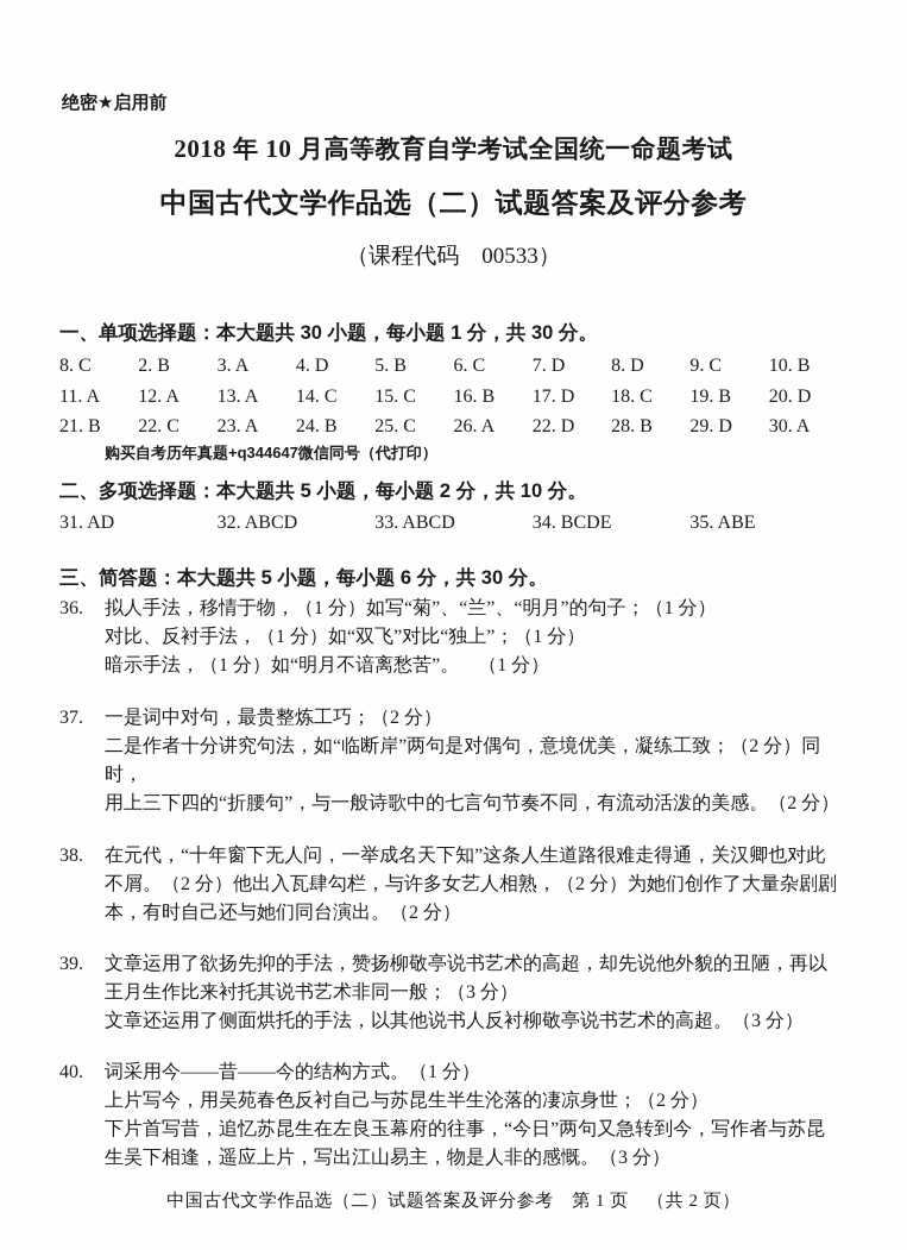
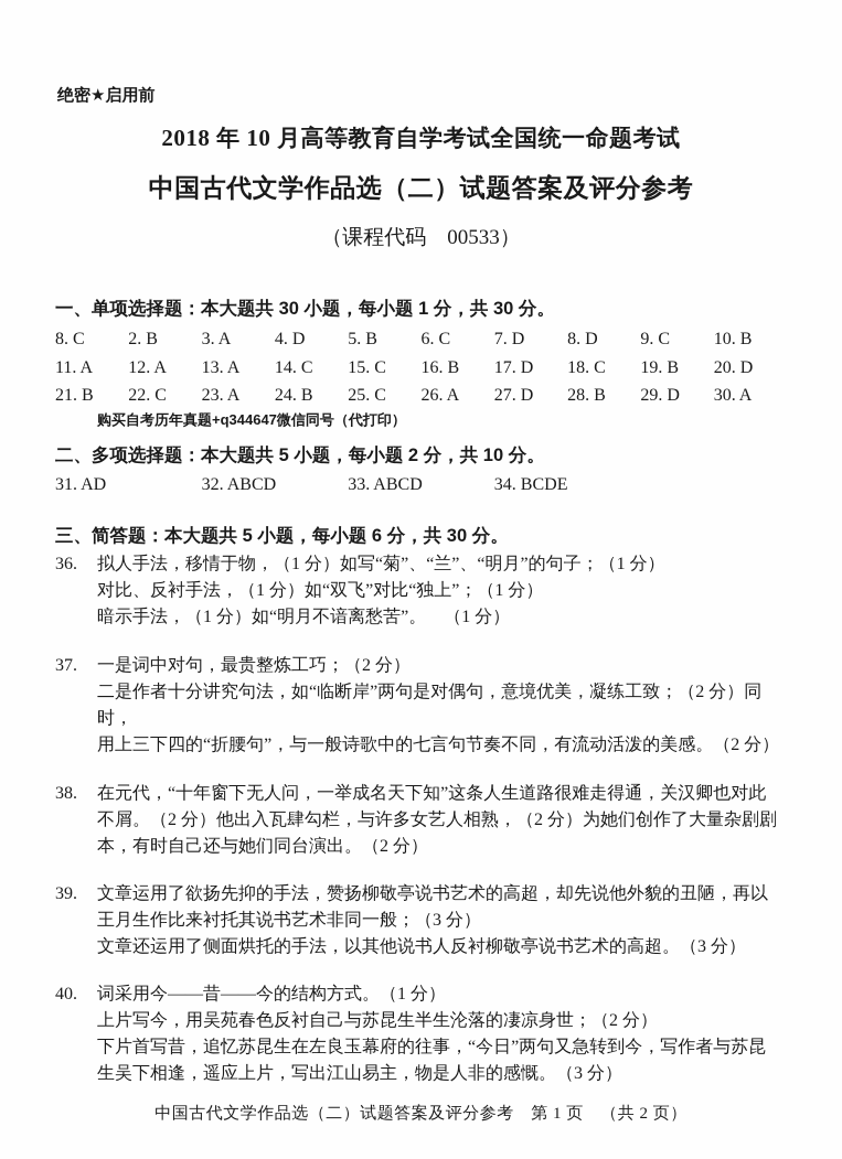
  绝密★启用前
  2018 年 10 月高等教育自学考试全国统一命题考试
  中国古代文学作品选（二）试题答案及评分参考
  （课程代码 00533）
  一、单项选择题：本大题共 30 小题，每小题 1 分，共 30 分。
  8. C
  2. B
  3. A
  4. D
  5. B
  6. C
  7. D
  8. D
  9. C
  10. B
  11. A
  12. A
  13. A
  14. C
  15. C
  16. B
  17. D
  18. C
  19. B
  20. D
  21. B
  22. C
  23. A
  24. B
  25. C
  26. A
- 22. D
+ 27. D
  28. B
  29. D
  30. A
  购买自考历年真题+q344647微信同号（代打印）
  二、多项选择题：本大题共 5 小题，每小题 2 分，共 10 分。
  31. AD
  32. ABCD
  33. ABCD
  34. BCDE
- 35. ABE
  三、简答题：本大题共 5 小题，每小题 6 分，共 30 分。
  36.
  拟人手法，移情于物，（1 分）如写“菊”、“兰”、“明月”的句子；（1 分）
  对比、反衬手法，（1 分）如“双飞”对比“独上”；（1 分）
  暗示手法，（1 分）如“明月不谙离愁苦”。 （1 分）
  37.
  一是词中对句，最贵整炼工巧；（2 分）
  二是作者十分讲究句法，如“临断岸”两句是对偶句，意境优美，凝练工致；（2 分）同时，
  用上三下四的“折腰句”，与一般诗歌中的七言句节奏不同，有流动活泼的美感。（2 分）
  38.
  在元代，“十年窗下无人问，一举成名天下知”这条人生道路很难走得通，关汉卿也对此
  不屑。（2 分）他出入瓦肆勾栏，与许多女艺人相熟，（2 分）为她们创作了大量杂剧剧
  本，有时自己还与她们同台演出。（2 分）
  39.
  文章运用了欲扬先抑的手法，赞扬柳敬亭说书艺术的高超，却先说他外貌的丑陋，再以
  王月生作比来衬托其说书艺术非同一般；（3 分）
  文章还运用了侧面烘托的手法，以其他说书人反衬柳敬亭说书艺术的高超。（3 分）
  40.
  词采用今——昔——今的结构方式。（1 分）
  上片写今，用吴苑春色反衬自己与苏昆生半生沦落的凄凉身世；（2 分）
  下片首写昔，追忆苏昆生在左良玉幕府的往事，“今日”两句又急转到今，写作者与苏昆
  生吴下相逢，遥应上片，写出江山易主，物是人非的感慨。（3 分）
  中国古代文学作品选（二）试题答案及评分参考 第 1 页 （共 2 页）
